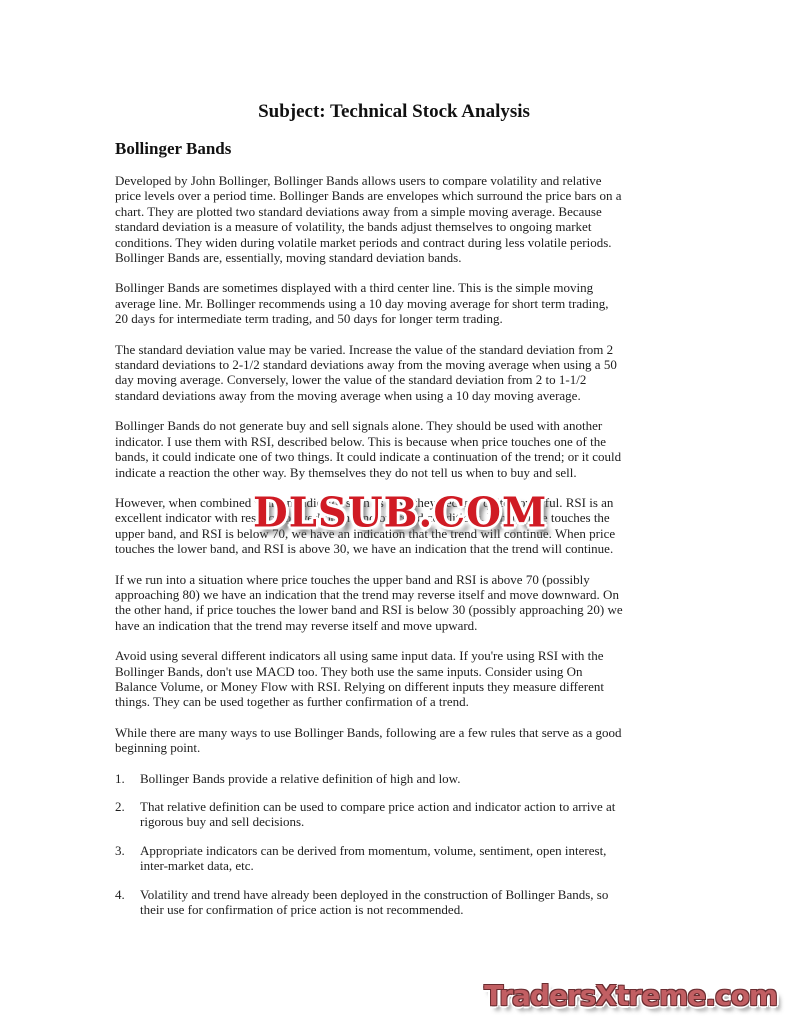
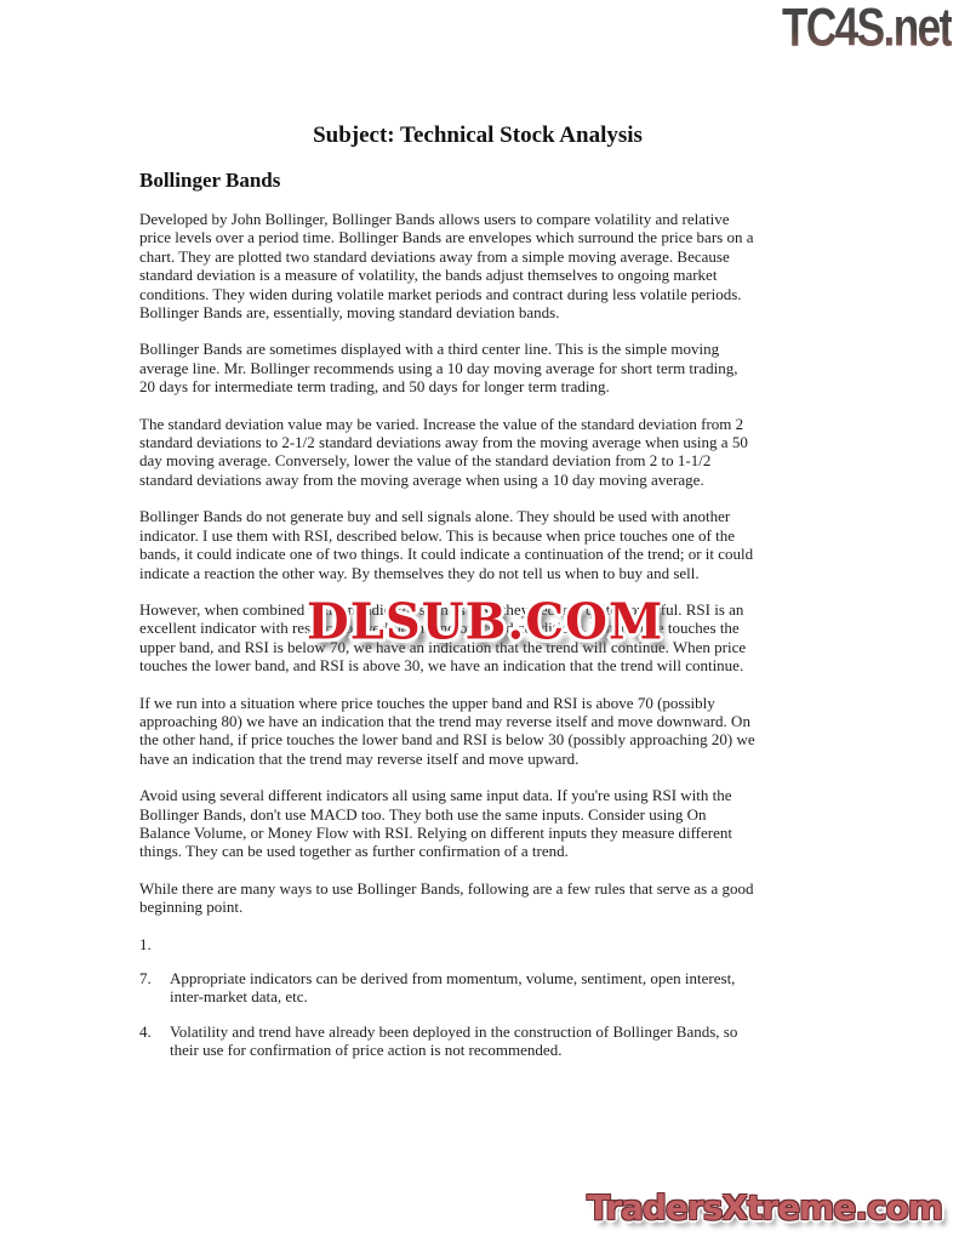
+ TC4S.net
  Subject: Technical Stock Analysis
  Bollinger Bands
  Developed by John Bollinger, Bollinger Bands allows users to compare volatility and relative
  price levels over a period time. Bollinger Bands are envelopes which surround the price bars on a
  chart. They are plotted two standard deviations away from a simple moving average. Because
  standard deviation is a measure of volatility, the bands adjust themselves to ongoing market
  conditions. They widen during volatile market periods and contract during less volatile periods.
  Bollinger Bands are, essentially, moving standard deviation bands.
  Bollinger Bands are sometimes displayed with a third center line. This is the simple moving
  average line. Mr. Bollinger recommends using a 10 day moving average for short term trading,
  20 days for intermediate term trading, and 50 days for longer term trading.
  The standard deviation value may be varied. Increase the value of the standard deviation from 2
  standard deviations to 2-1/2 standard deviations away from the moving average when using a 50
  day moving average. Conversely, lower the value of the standard deviation from 2 to 1-1/2
  standard deviations away from the moving average when using a 10 day moving average.
  Bollinger Bands do not generate buy and sell signals alone. They should be used with another
  indicator. I use them with RSI, described below. This is because when price touches one of the
  bands, it could indicate one of two things. It could indicate a continuation of the trend; or it could
  indicate a reaction the other way. By themselves they do not tell us when to buy and sell.
  However, when combined with an indicator such as RSI, they become quite powerful. RSI is an
  excellent indicator with respect to overbought and oversold conditions. When price touches the
  upper band, and RSI is below 70, we have an indication that the trend will continue. When price
  touches the lower band, and RSI is above 30, we have an indication that the trend will continue.
  If we run into a situation where price touches the upper band and RSI is above 70 (possibly
  approaching 80) we have an indication that the trend may reverse itself and move downward. On
  the other hand, if price touches the lower band and RSI is below 30 (possibly approaching 20) we
  have an indication that the trend may reverse itself and move upward.
  Avoid using several different indicators all using same input data. If you're using RSI with the
  Bollinger Bands, don't use MACD too. They both use the same inputs. Consider using On
  Balance Volume, or Money Flow with RSI. Relying on different inputs they measure different
  things. They can be used together as further confirmation of a trend.
  While there are many ways to use Bollinger Bands, following are a few rules that serve as a good
  beginning point.
  1.
- Bollinger Bands provide a relative definition of high and low.
- 2.
- That relative definition can be used to compare price action and indicator action to arrive at
- rigorous buy and sell decisions.
- 3.
+ 7.
  Appropriate indicators can be derived from momentum, volume, sentiment, open interest,
  inter-market data, etc.
  4.
  Volatility and trend have already been deployed in the construction of Bollinger Bands, so
  their use for confirmation of price action is not recommended.
  DLSUB.COM
  TradersXtreme.com
